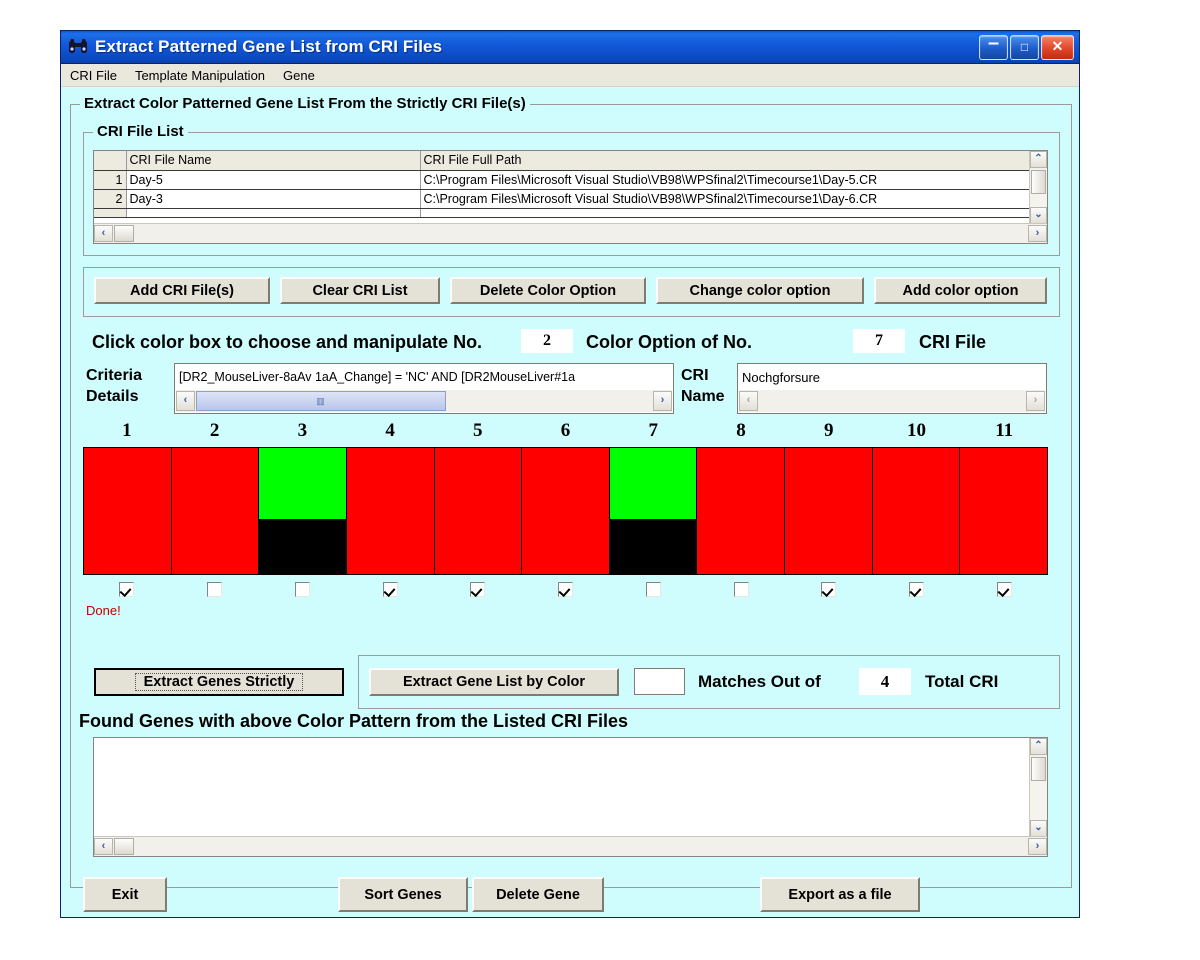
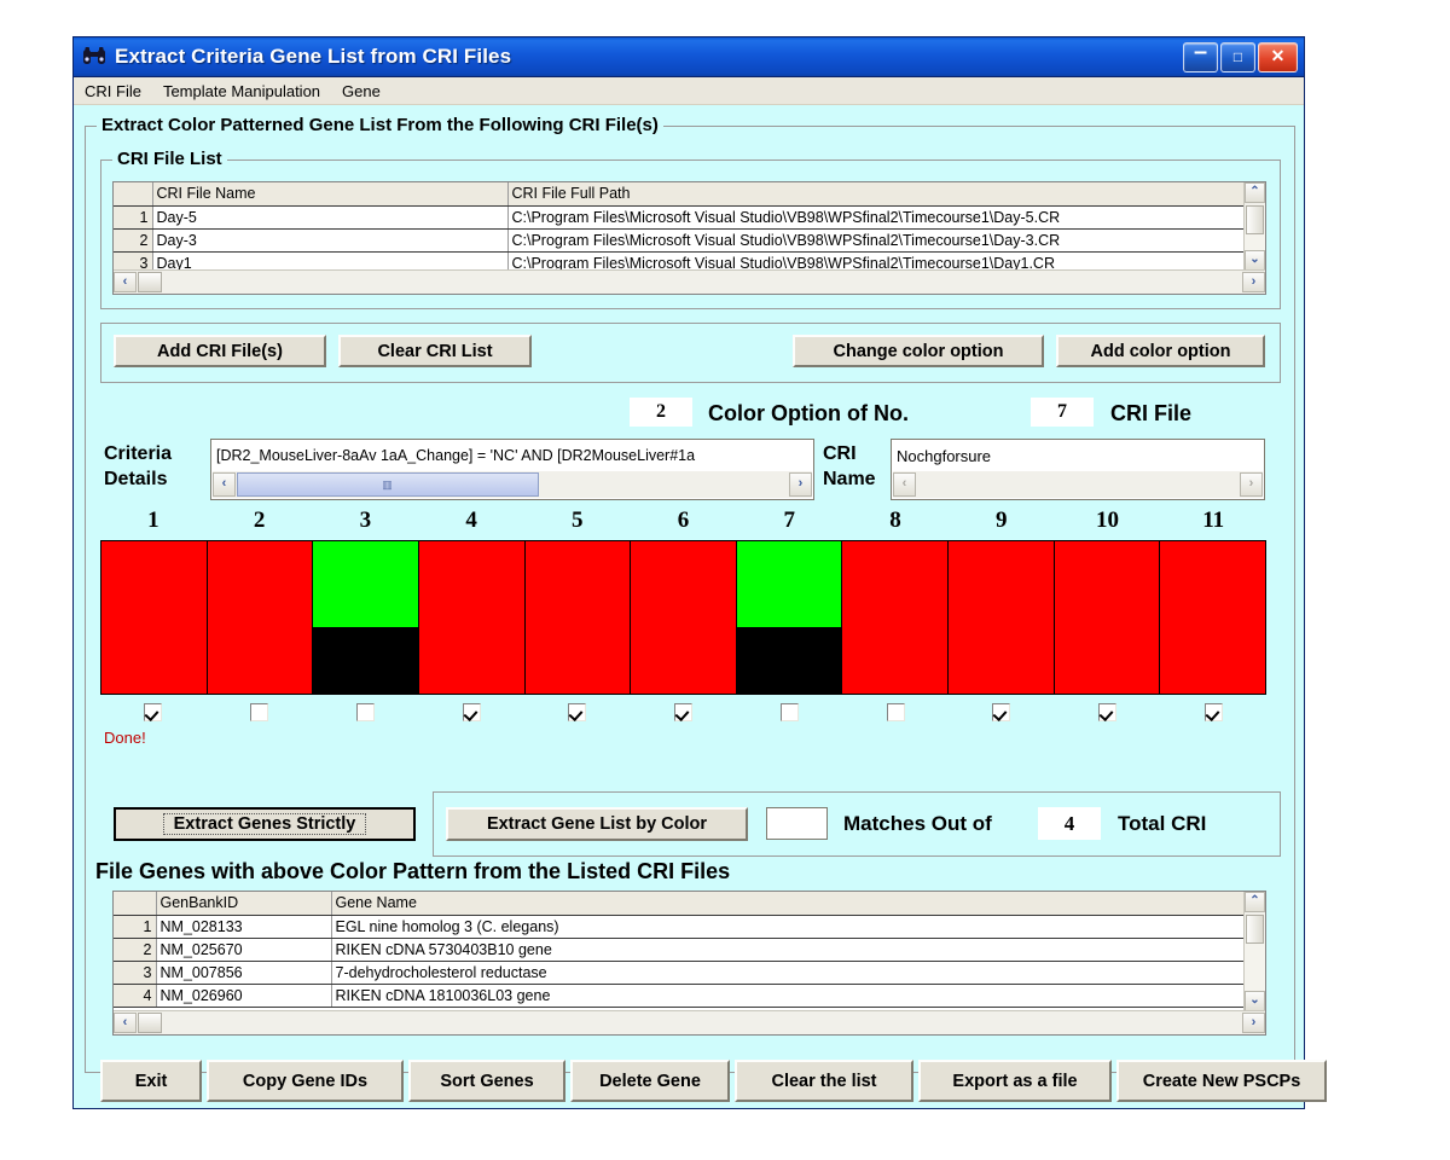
- Extract Patterned Gene List from CRI Files
+ Extract Criteria Gene List from CRI Files
  –
  □
  ✕
  CRI File
  Template Manipulation
  Gene
- Extract Color Patterned Gene List From the Strictly CRI File(s)
+ Extract Color Patterned Gene List From the Following CRI File(s)
  CRI File List
  	CRI File Name	CRI File Full Path
  1	Day-5	C:\Program Files\Microsoft Visual Studio\VB98\WPSfinal2\Timecourse1\Day-5.CR
- 2	Day-3	C:\Program Files\Microsoft Visual Studio\VB98\WPSfinal2\Timecourse1\Day-6.CR
+ 2	Day-3	C:\Program Files\Microsoft Visual Studio\VB98\WPSfinal2\Timecourse1\Day-3.CR
+ 3	Day1	C:\Program Files\Microsoft Visual Studio\VB98\WPSfinal2\Timecourse1\Day1.CR
  ⌃
  ⌄
  ‹
  ›
  Add CRI File(s)
  Clear CRI List
- Delete Color Option
  Change color option
  Add color option
- Click color box to choose and manipulate No.
  2
  Color Option of No.
  7
  CRI File
  Criteria
  Details
  [DR2_MouseLiver-8aAv 1aA_Change] = 'NC' AND [DR2MouseLiver#1a
  ‹
  ▥
  ›
  CRI
  Name
  Nochgforsure
  ‹
  ›
  1
  2
  3
  4
  5
  6
  7
  8
  9
  10
  11
  Done!
  Extract Genes Strictly
  Extract Gene List by Color
  Matches Out of
  4
  Total CRI
- Found Genes with above Color Pattern from the Listed CRI Files
+ File Genes with above Color Pattern from the Listed CRI Files
+ 	GenBankID	Gene Name
+ 1	NM_028133	EGL nine homolog 3 (C. elegans)
+ 2	NM_025670	RIKEN cDNA 5730403B10 gene
+ 3	NM_007856	7-dehydrocholesterol reductase
+ 4	NM_026960	RIKEN cDNA 1810036L03 gene
  ⌃
  ⌄
  ‹
  ›
  Exit
+ Copy Gene IDs
  Sort Genes
  Delete Gene
+ Clear the list
  Export as a file
+ Create New PSCPs
